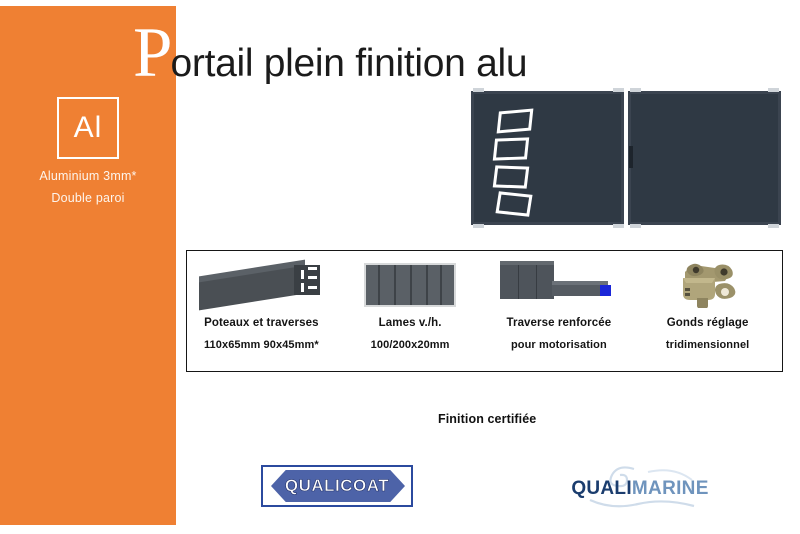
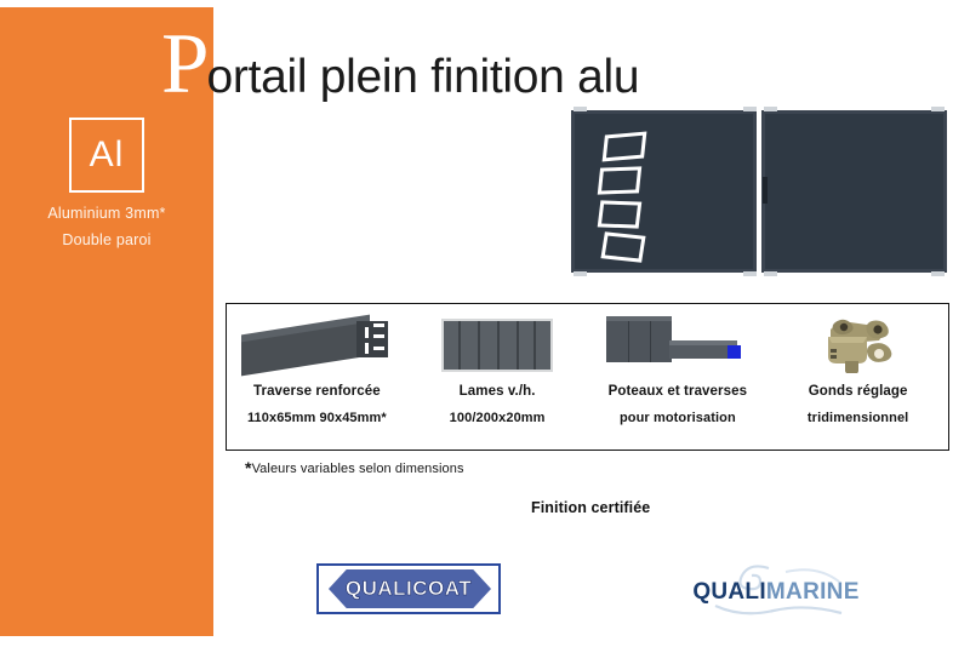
  Al
  Aluminium 3mm*
  Double paroi
  P
  ortail plein finition alu
- Poteaux et traverses
+ Traverse renforcée
  110x65mm 90x45mm*
  Lames v./h.
  100/200x20mm
- Traverse renforcée
+ Poteaux et traverses
  pour motorisation
  Gonds réglage
  tridimensionnel
+ *Valeurs variables selon dimensions
  Finition certifiée
  QUALICOAT
  QUALIMARINE
